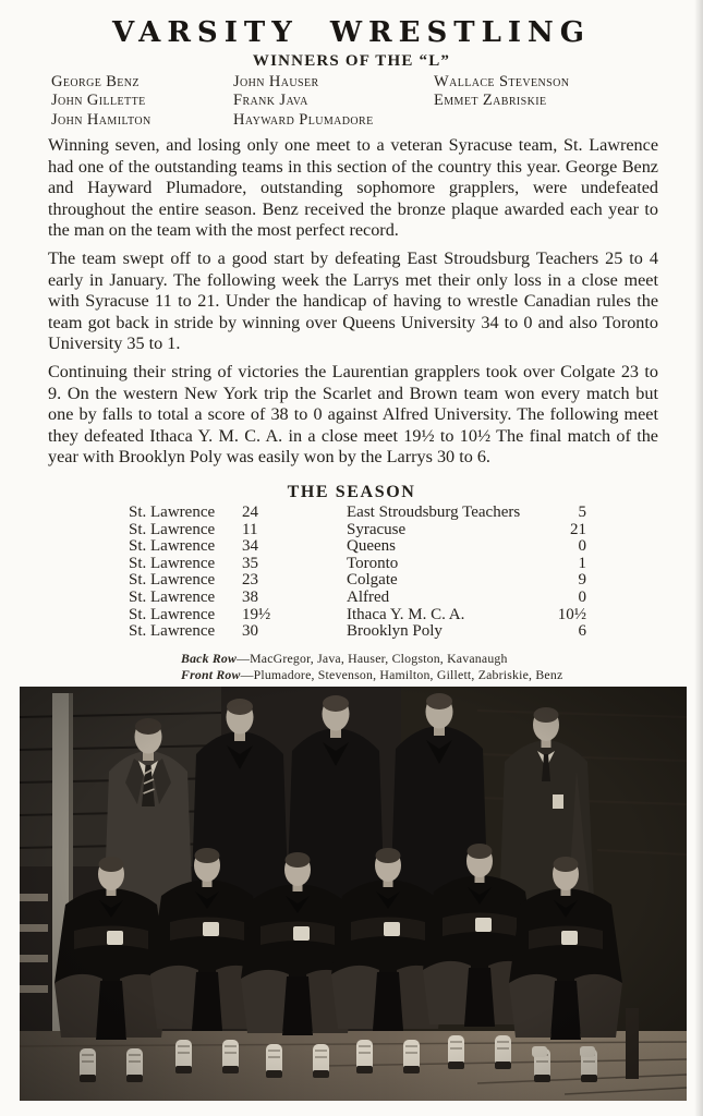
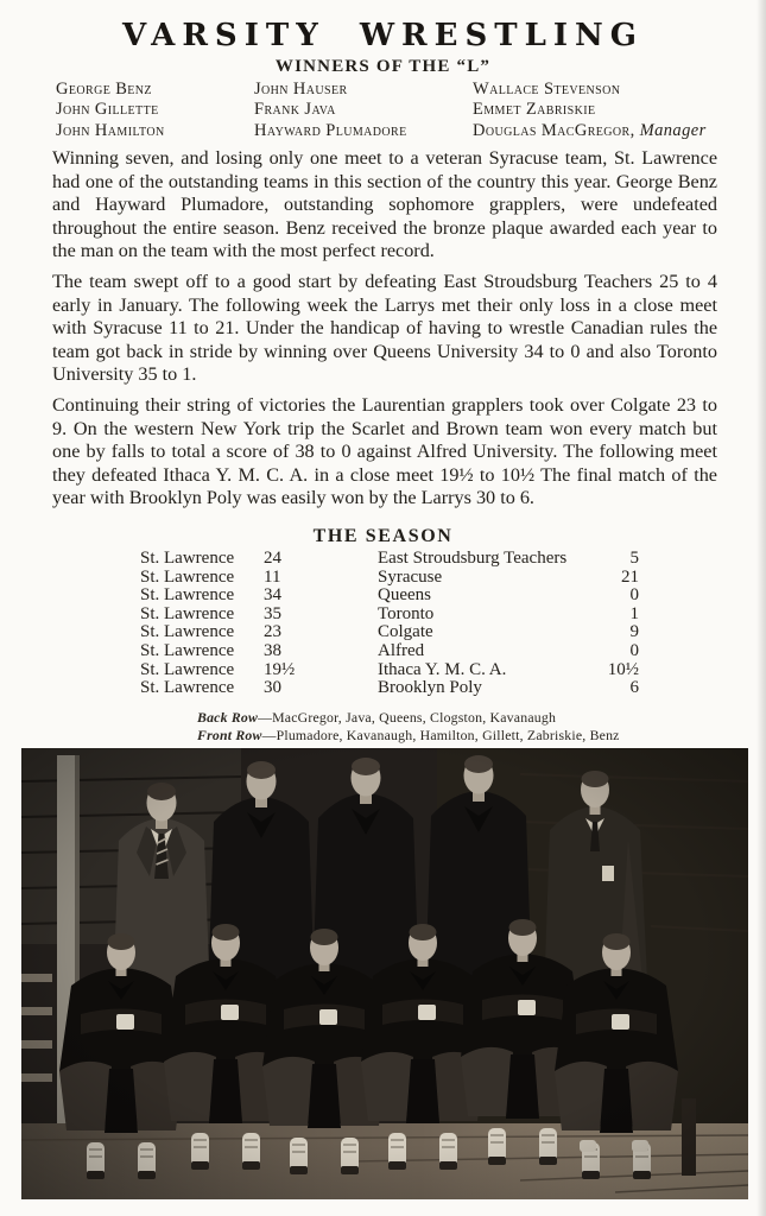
  VARSITY WRESTLING
  WINNERS OF THE “L”
  George Benz
  John Gillette
  John Hamilton
  John Hauser
  Frank Java
  Hayward Plumadore
  Wallace Stevenson
  Emmet Zabriskie
+ Douglas MacGregor, Manager
  Winning seven, and losing only one meet to a veteran Syracuse team, St. Lawrence had one of the outstanding teams in this section of the country this year. George Benz and Hayward Plumadore, outstanding sophomore grapplers, were undefeated throughout the entire season. Benz received the bronze plaque awarded each year to the man on the team with the most perfect record.
  The team swept off to a good start by defeating East Stroudsburg Teachers 25 to 4 early in January. The following week the Larrys met their only loss in a close meet with Syracuse 11 to 21. Under the handicap of having to wrestle Canadian rules the team got back in stride by winning over Queens University 34 to 0 and also Toronto University 35 to 1.
  Continuing their string of victories the Laurentian grapplers took over Colgate 23 to 9. On the western New York trip the Scarlet and Brown team won every match but one by falls to total a score of 38 to 0 against Alfred University. The following meet they defeated Ithaca Y. M. C. A. in a close meet 19½ to 10½ The final match of the year with Brooklyn Poly was easily won by the Larrys 30 to 6.
  THE SEASON
  St. Lawrence	24	East Stroudsburg Teachers	5
  St. Lawrence	11	Syracuse	21
  St. Lawrence	34	Queens	0
  St. Lawrence	35	Toronto	1
  St. Lawrence	23	Colgate	9
  St. Lawrence	38	Alfred	0
  St. Lawrence	19½	Ithaca Y. M. C. A.	10½
  St. Lawrence	30	Brooklyn Poly	6
- Back Row—MacGregor, Java, Hauser, Clogston, Kavanaugh
+ Back Row—MacGregor, Java, Queens, Clogston, Kavanaugh
- Front Row—Plumadore, Stevenson, Hamilton, Gillett, Zabriskie, Benz
+ Front Row—Plumadore, Kavanaugh, Hamilton, Gillett, Zabriskie, Benz
